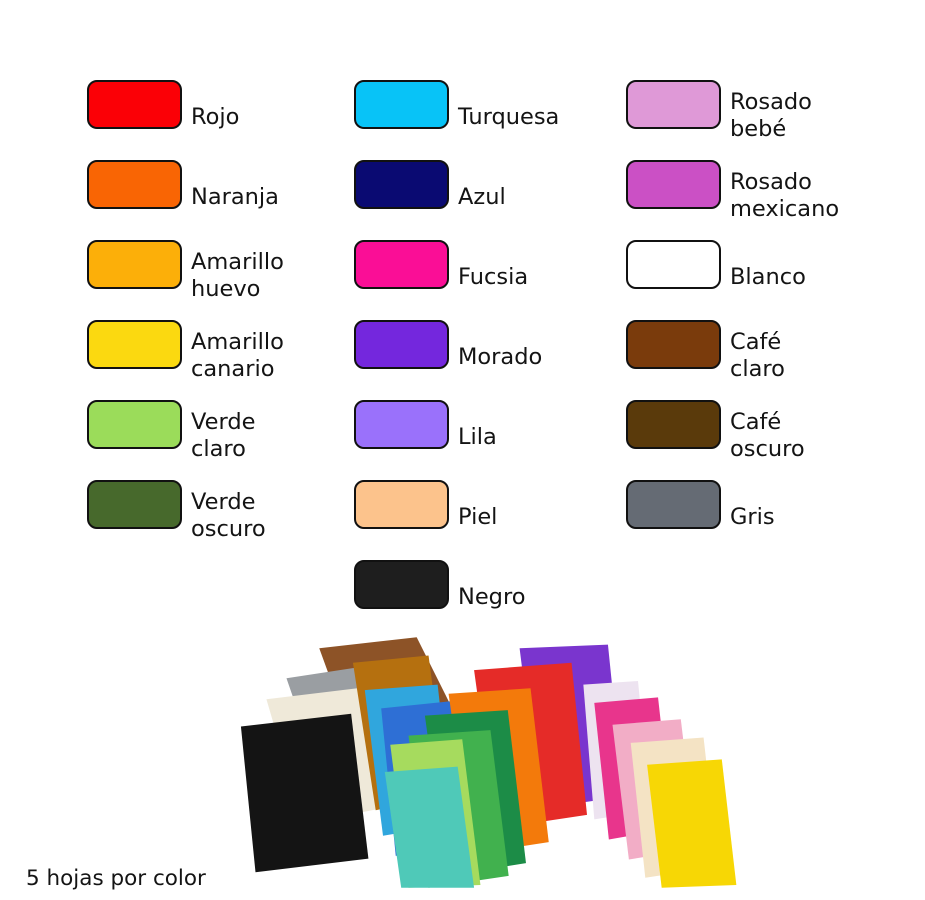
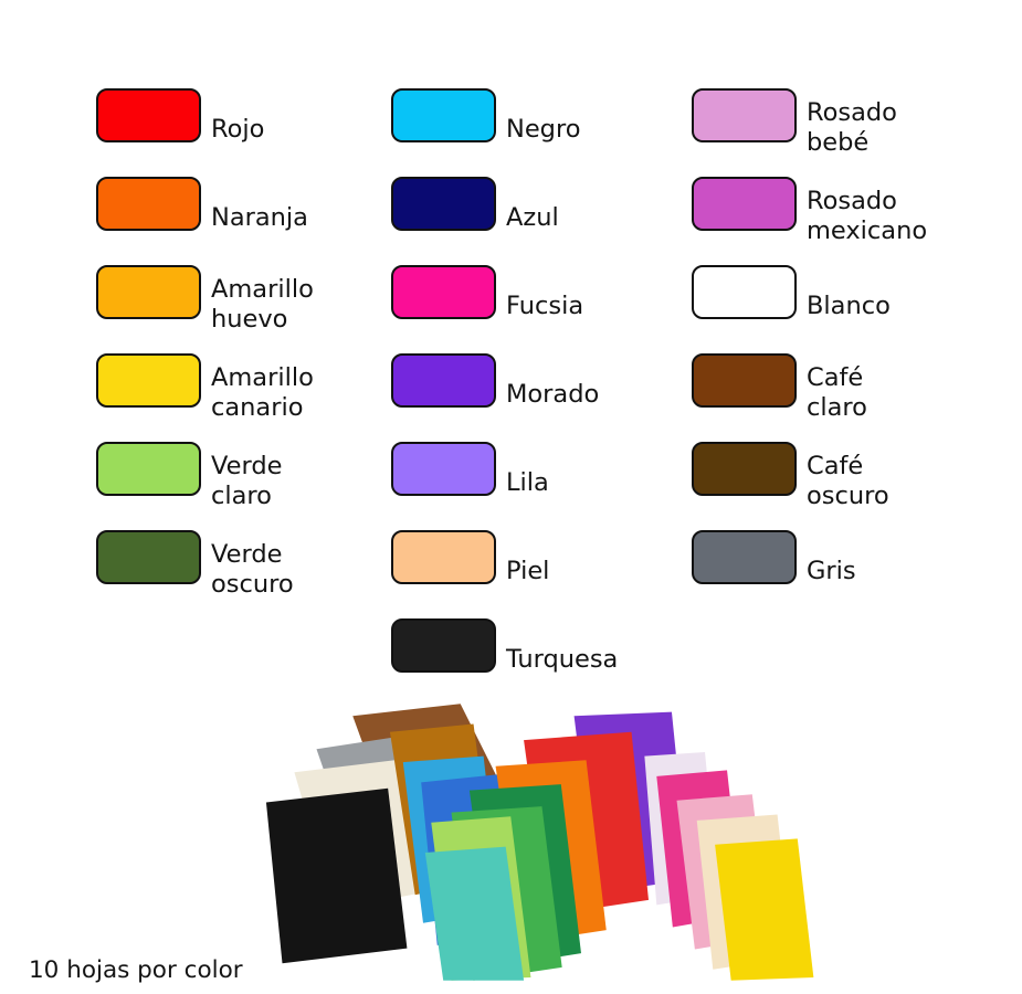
  Rojo
  Naranja
  Amarillo
  huevo
  Amarillo
  canario
  Verde
  claro
  Verde
  oscuro
- Turquesa
+ Negro
  Azul
  Fucsia
  Morado
  Lila
  Piel
- Negro
+ Turquesa
  Rosado
  bebé
  Rosado
  mexicano
  Blanco
  Café
  claro
  Café
  oscuro
  Gris
- 5 hojas por color
+ 10 hojas por color
